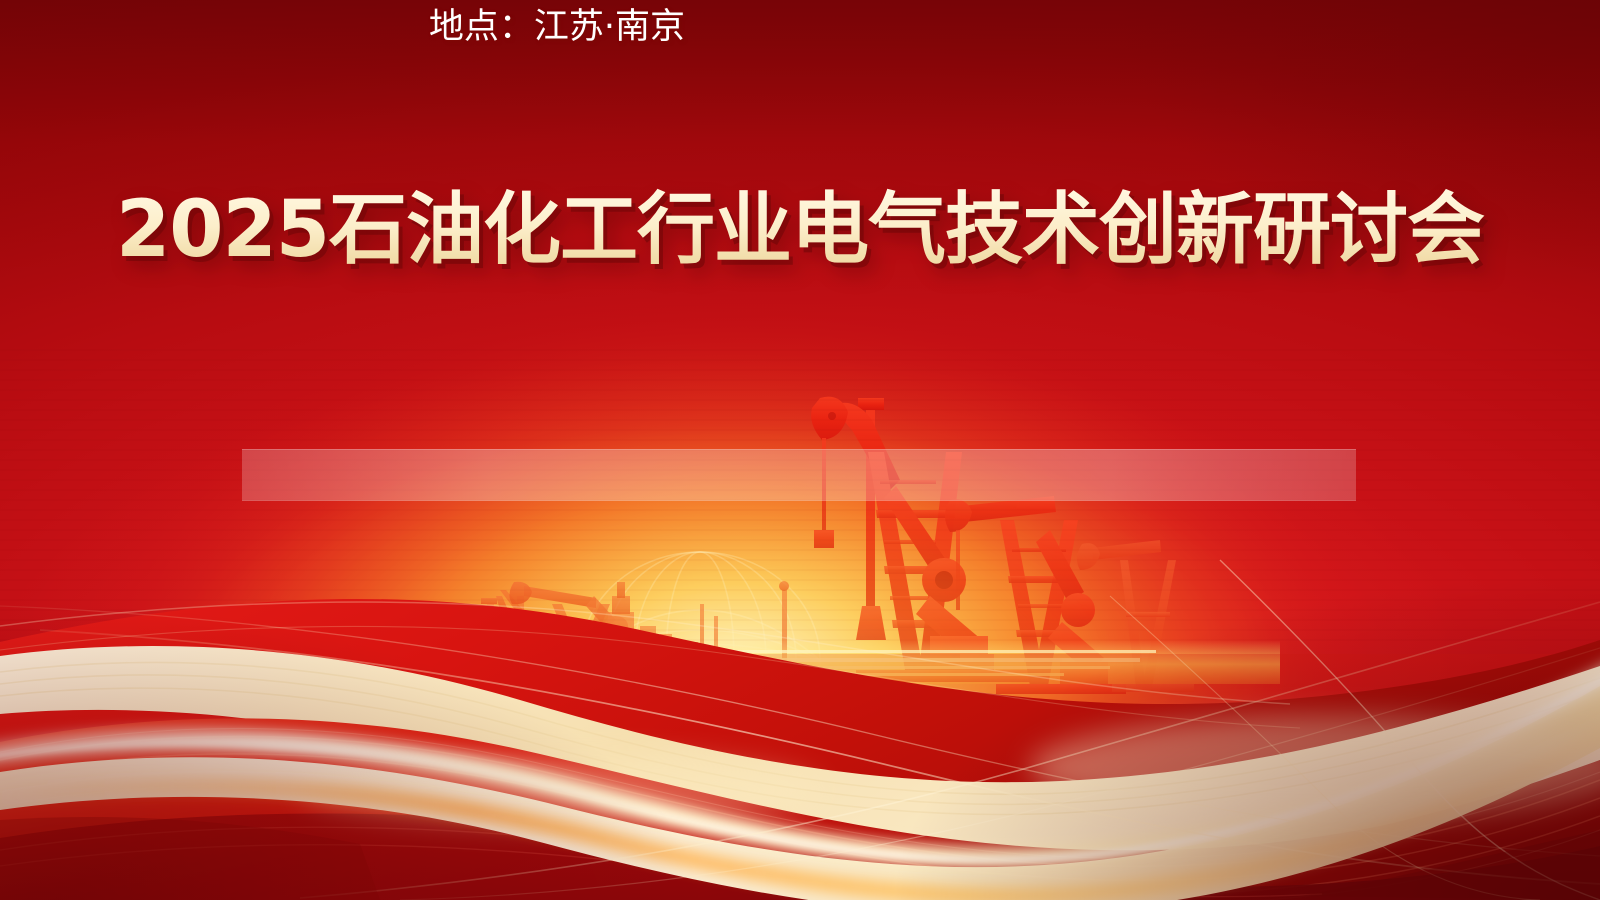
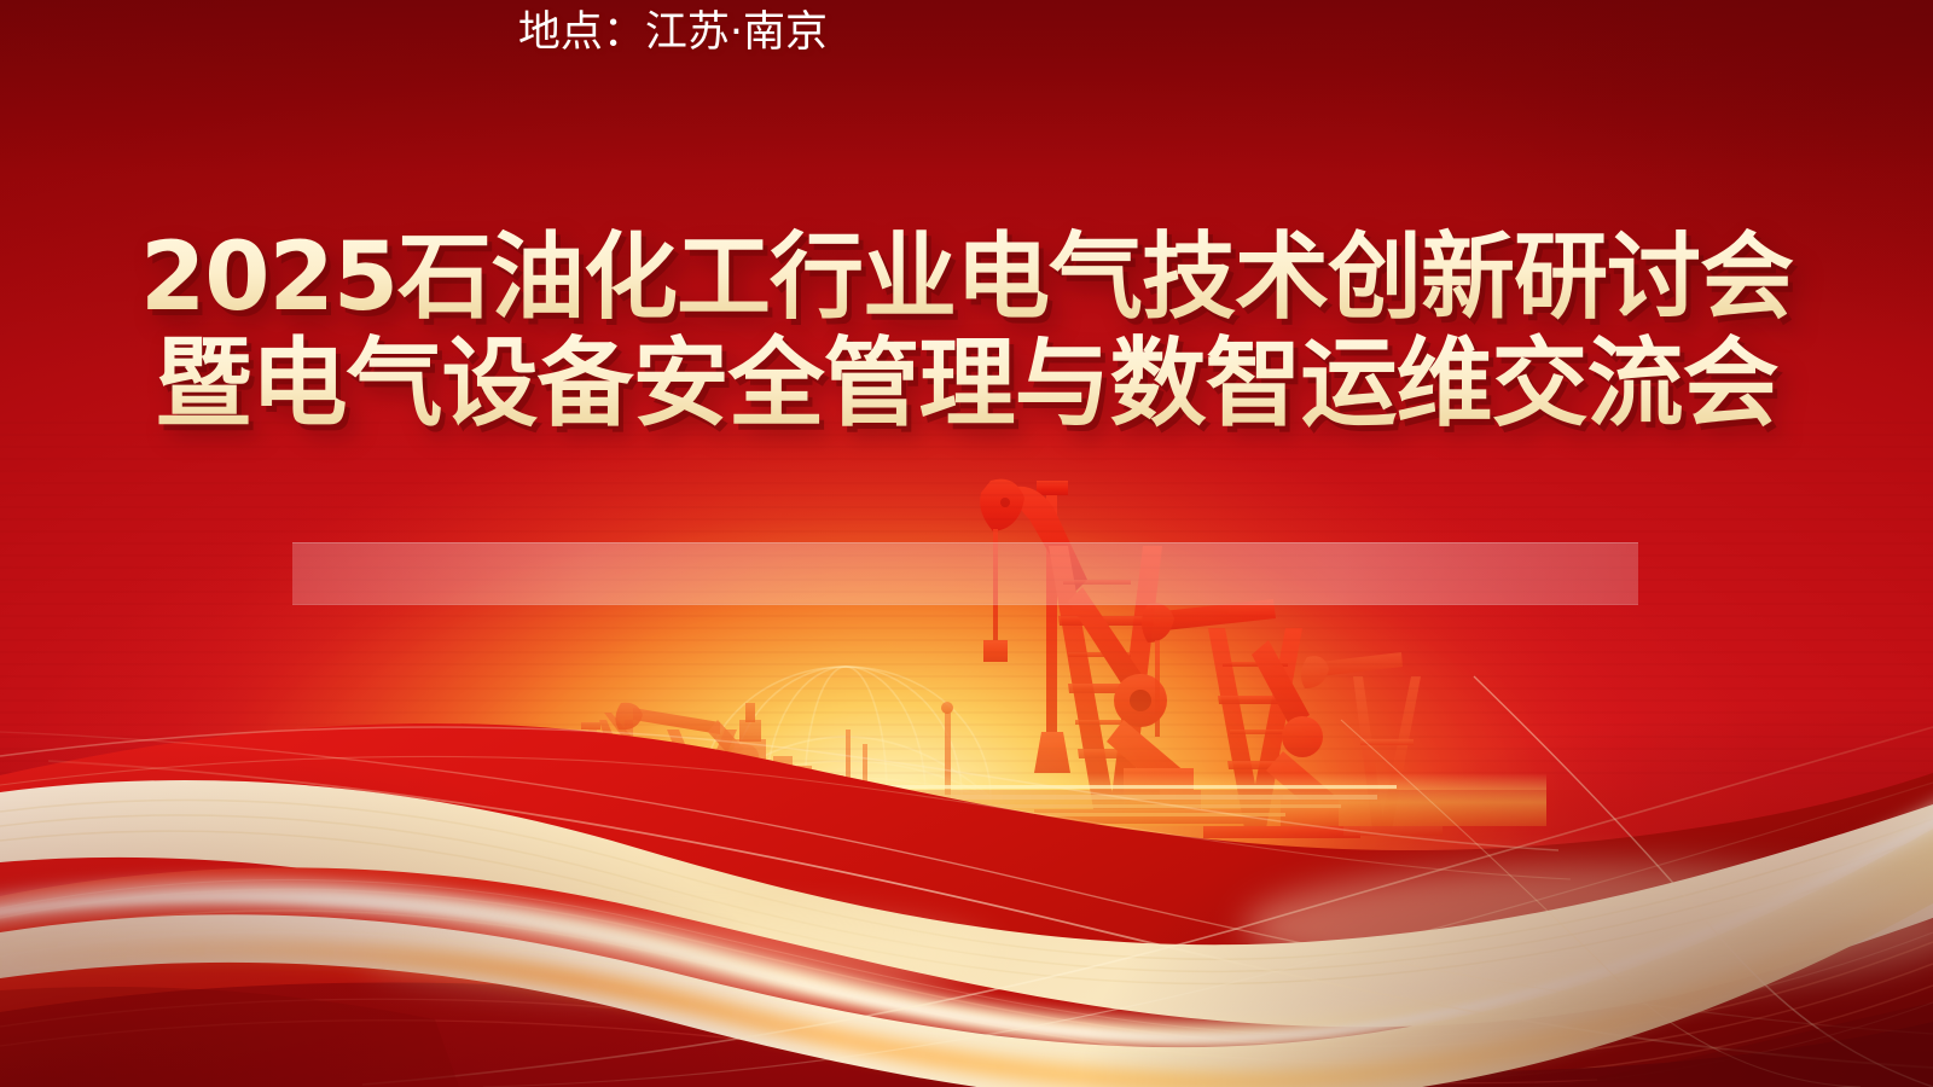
  2025石油化工行业电气技术创新研讨会
+ 暨电气设备安全管理与数智运维交流会
  地点：江苏·南京
